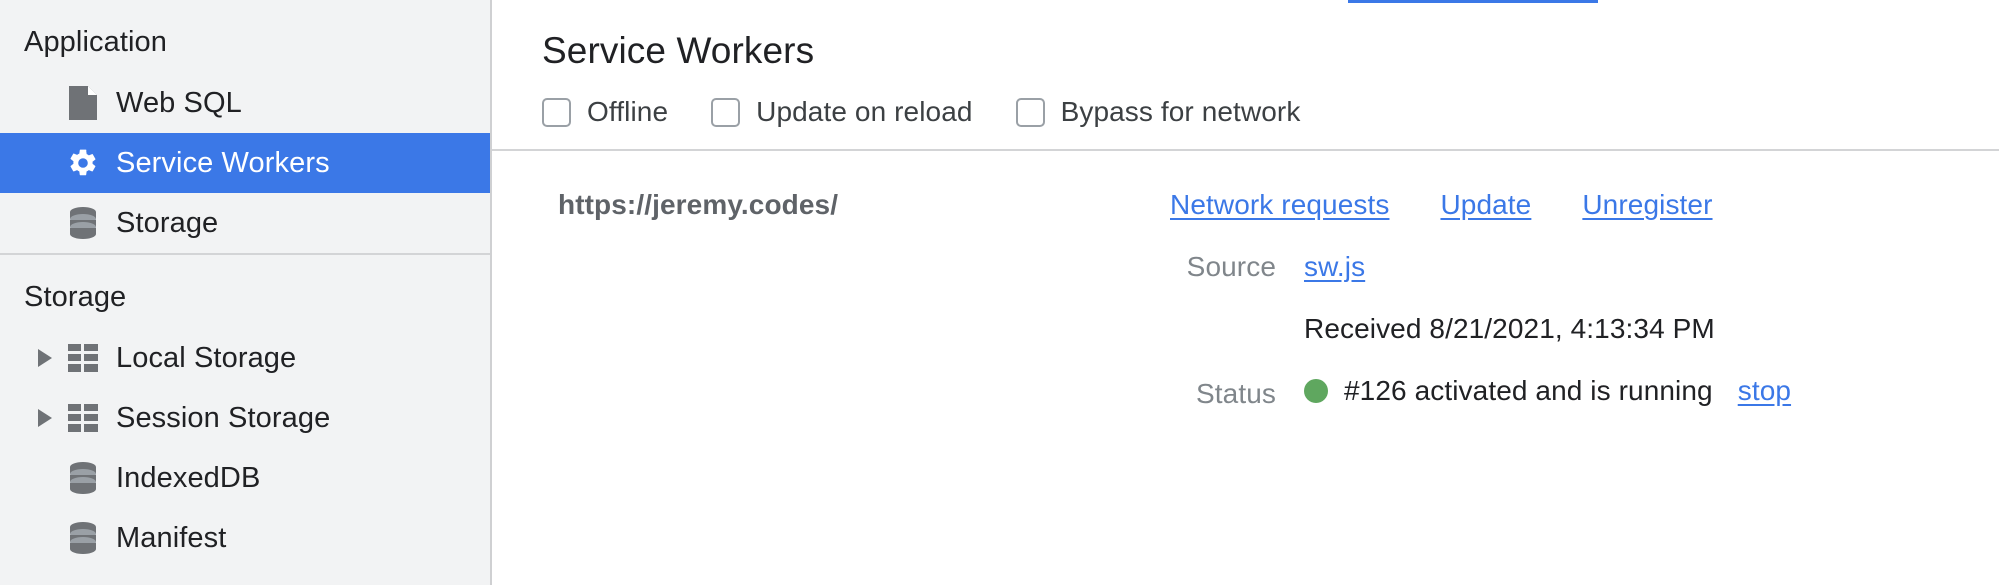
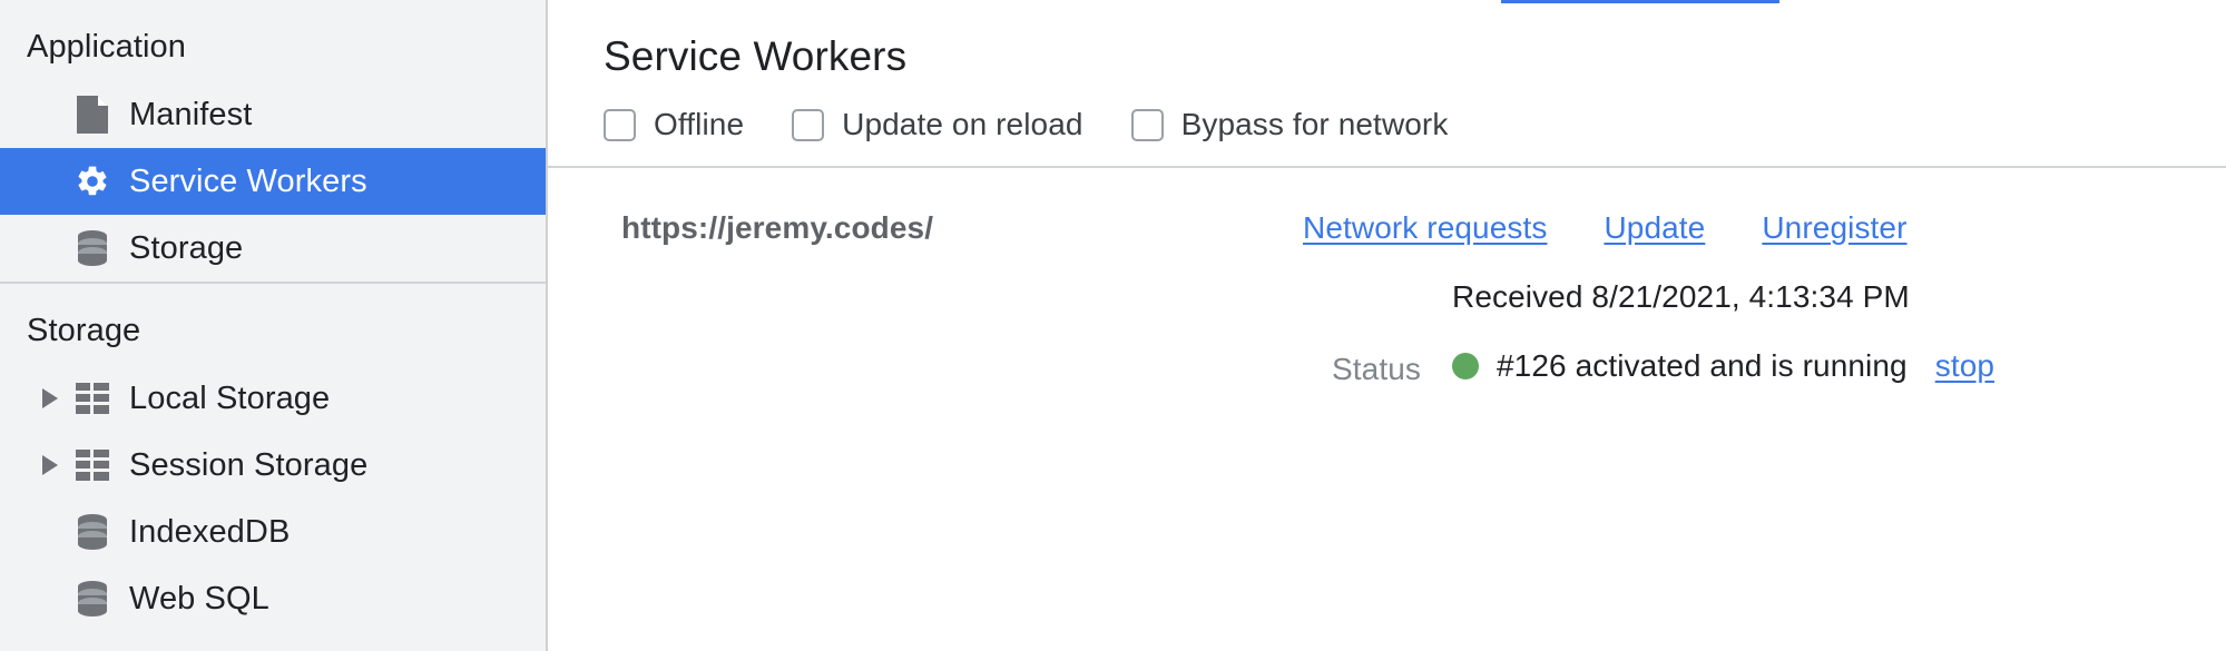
  Application
- Web SQL
+ Manifest
  Service Workers
  Storage
  Storage
  Local Storage
  Session Storage
  IndexedDB
- Manifest
+ Web SQL
  Service Workers
  Offline
  Update on reload
  Bypass for network
  https://jeremy.codes/
  Network requests
  Update
  Unregister
- Source
- sw.js
  Received 8/21/2021, 4:13:34 PM
  Status
  #126 activated and is running
  stop
